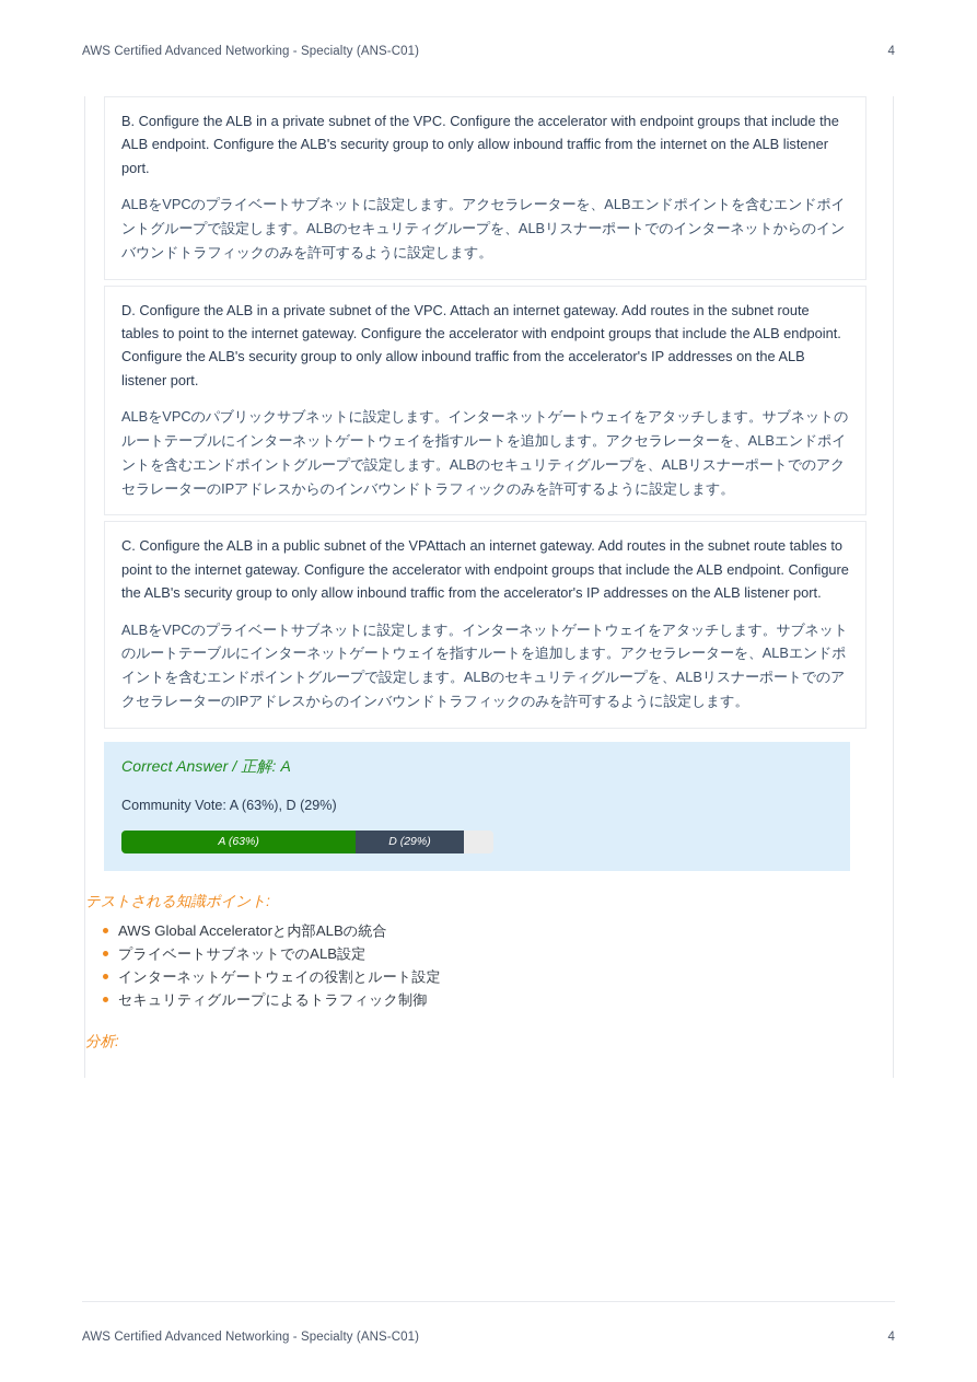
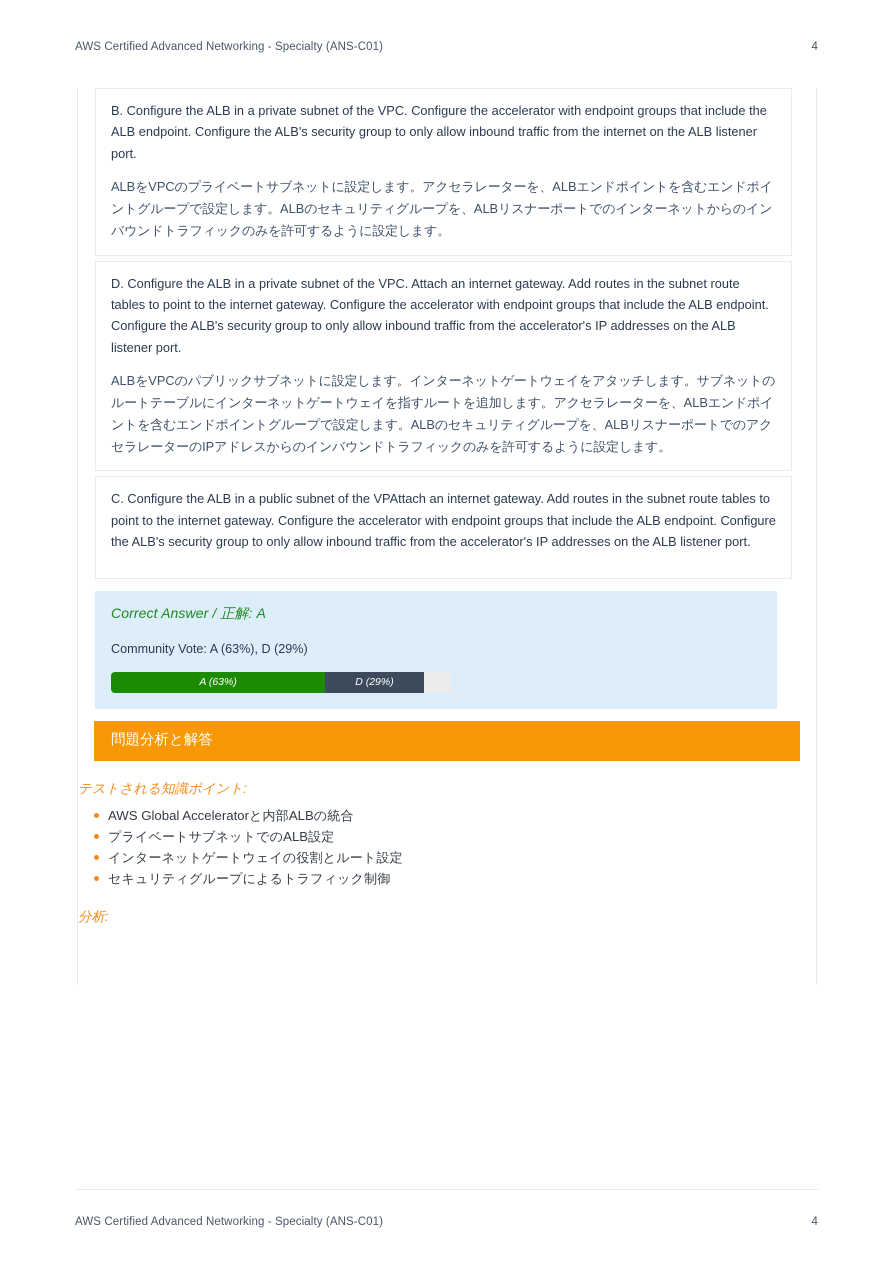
  AWS Certified Advanced Networking - Specialty (ANS-C01)
  4
  B. Configure the ALB in a private subnet of the VPC. Configure the accelerator with endpoint groups that include the ALB endpoint. Configure the ALB's security group to only allow inbound traffic from the internet on the ALB listener port.
  ALBをVPCのプライベートサブネットに設定します。アクセラレーターを、ALBエンドポイントを含むエンドポイントグループで設定します。ALBのセキュリティグループを、ALBリスナーポートでのインターネットからのインバウンドトラフィックのみを許可するように設定します。
  D. Configure the ALB in a private subnet of the VPC. Attach an internet gateway. Add routes in the subnet route tables to point to the internet gateway. Configure the accelerator with endpoint groups that include the ALB endpoint. Configure the ALB's security group to only allow inbound traffic from the accelerator's IP addresses on the ALB listener port.
  ALBをVPCのパブリックサブネットに設定します。インターネットゲートウェイをアタッチします。サブネットのルートテーブルにインターネットゲートウェイを指すルートを追加します。アクセラレーターを、ALBエンドポイントを含むエンドポイントグループで設定します。ALBのセキュリティグループを、ALBリスナーポートでのアクセラレーターのIPアドレスからのインバウンドトラフィックのみを許可するように設定します。
  C. Configure the ALB in a public subnet of the VPAttach an internet gateway. Add routes in the subnet route tables to point to the internet gateway. Configure the accelerator with endpoint groups that include the ALB endpoint. Configure the ALB's security group to only allow inbound traffic from the accelerator's IP addresses on the ALB listener port.
- ALBをVPCのプライベートサブネットに設定します。インターネットゲートウェイをアタッチします。サブネットのルートテーブルにインターネットゲートウェイを指すルートを追加します。アクセラレーターを、ALBエンドポイントを含むエンドポイントグループで設定します。ALBのセキュリティグループを、ALBリスナーポートでのアクセラレーターのIPアドレスからのインバウンドトラフィックのみを許可するように設定します。
  Correct Answer / 正解: A
  Community Vote: A (63%), D (29%)
  A (63%)
  D (29%)
+ 問題分析と解答
  テストされる知識ポイント:
  AWS Global Acceleratorと内部ALBの統合
  プライベートサブネットでのALB設定
  インターネットゲートウェイの役割とルート設定
  セキュリティグループによるトラフィック制御
  分析:
  AWS Certified Advanced Networking - Specialty (ANS-C01)
  4
